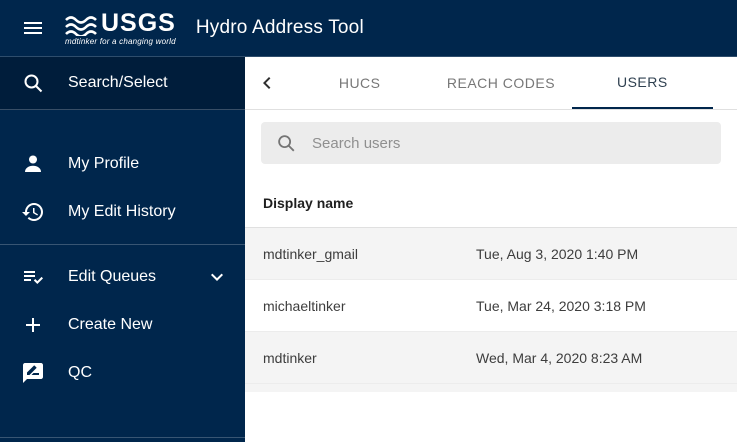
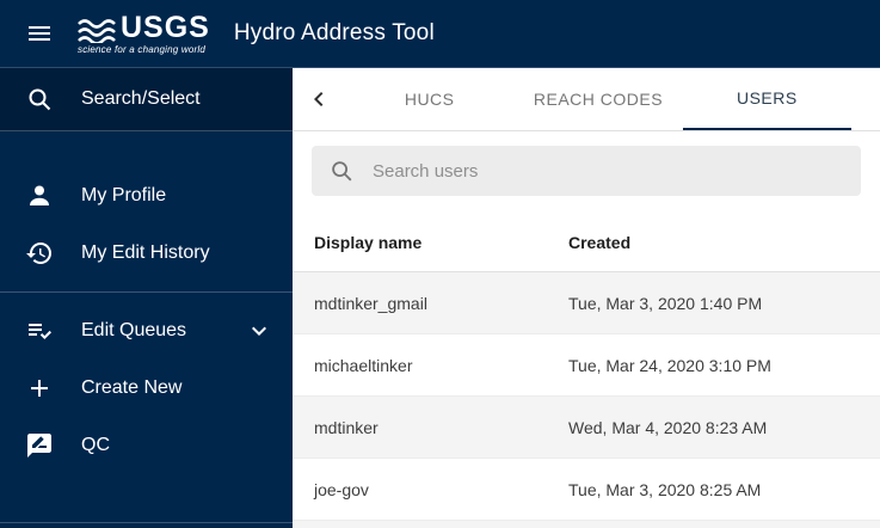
  USGS
- mdtinker for a changing world
+ science for a changing world
  Hydro Address Tool
  Search/Select
  My Profile
  My Edit History
  Edit Queues
  Create New
  QC
  HUCS
  REACH CODES
  USERS
  Search users
  Display name
+ Created
  mdtinker_gmail
- Tue, Aug 3, 2020 1:40 PM
+ Tue, Mar 3, 2020 1:40 PM
  michaeltinker
- Tue, Mar 24, 2020 3:18 PM
+ Tue, Mar 24, 2020 3:10 PM
  mdtinker
  Wed, Mar 4, 2020 8:23 AM
+ joe-gov
+ Tue, Mar 3, 2020 8:25 AM
